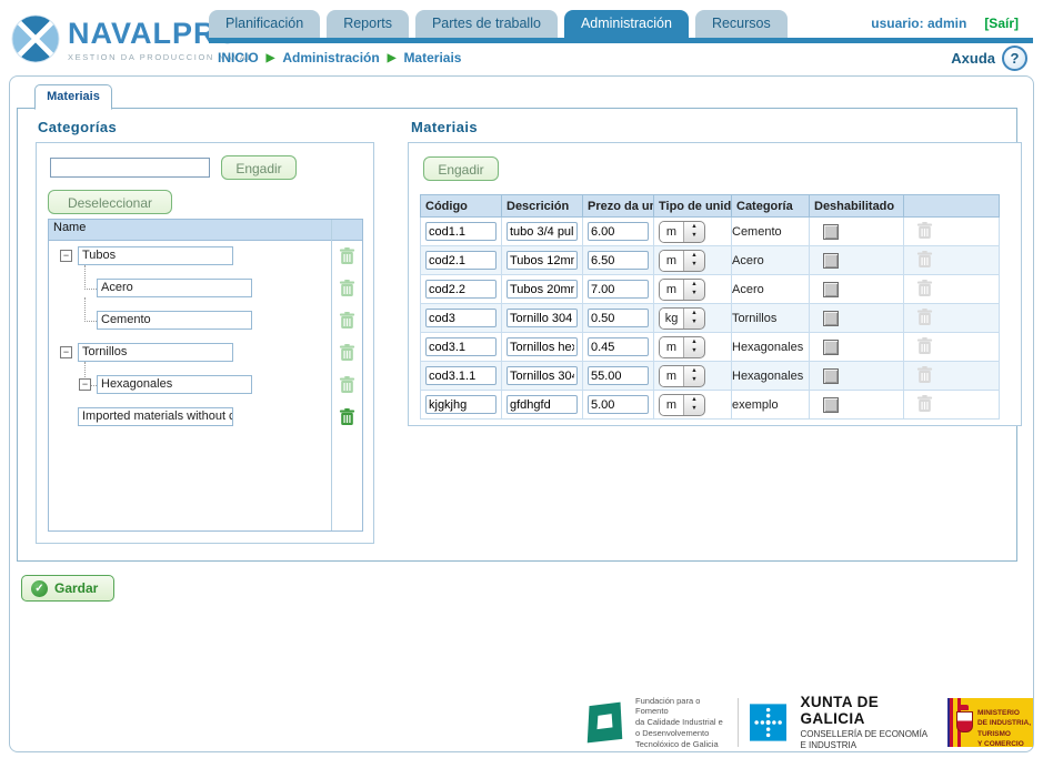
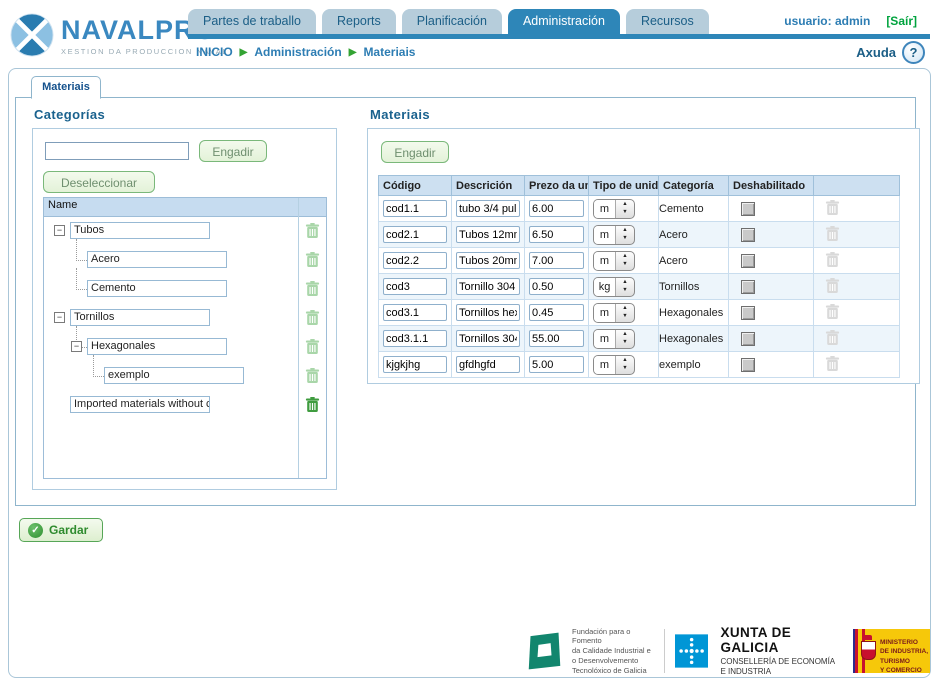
  NAVALPR
  XESTION DA PRODUCCION NAVAL
- Planificación
+ Partes de traballo
  Reports
- Partes de traballo
+ Planificación
  Administración
  Recursos
  usuario: admin
  [Saír]
  INICIO
  ▶
  Administración
  ▶
  Materiais
  Axuda
  ?
  Materiais
  Categorías
  Materiais
  Engadir
  Deseleccionar
  Name
  −
  Tubos
  Acero
  Cemento
  −
  Tornillos
  −
  Hexagonales
+ exemplo
  Imported materials without c
  Engadir
  Código	Descrición	Prezo da un	Tipo de unid	Categoría	Deshabilitado
  cod1.1	tubo 3/4 pul	6.00	m	Cemento
  cod2.1	Tubos 12m	6.50	m	Acero
  cod2.2	Tubos 20m	7.00	m	Acero
  cod3	Tornillo 304	0.50	kg	Tornillos
  cod3.1	Tornillos he	0.45	m	Hexagonales
  cod3.1.1	Tornillos 30	55.00	m	Hexagonales
  kjgkjhg	gfdhgfd	5.00	m	exemplo
  ✓
  Gardar
  Fundación para o Fomento
  da Calidade Industrial e
  o Desenvolvemento
  Tecnolóxico de Galicia
  XUNTA DE GALICIA
  CONSELLERÍA DE ECONOMÍA
  E INDUSTRIA
